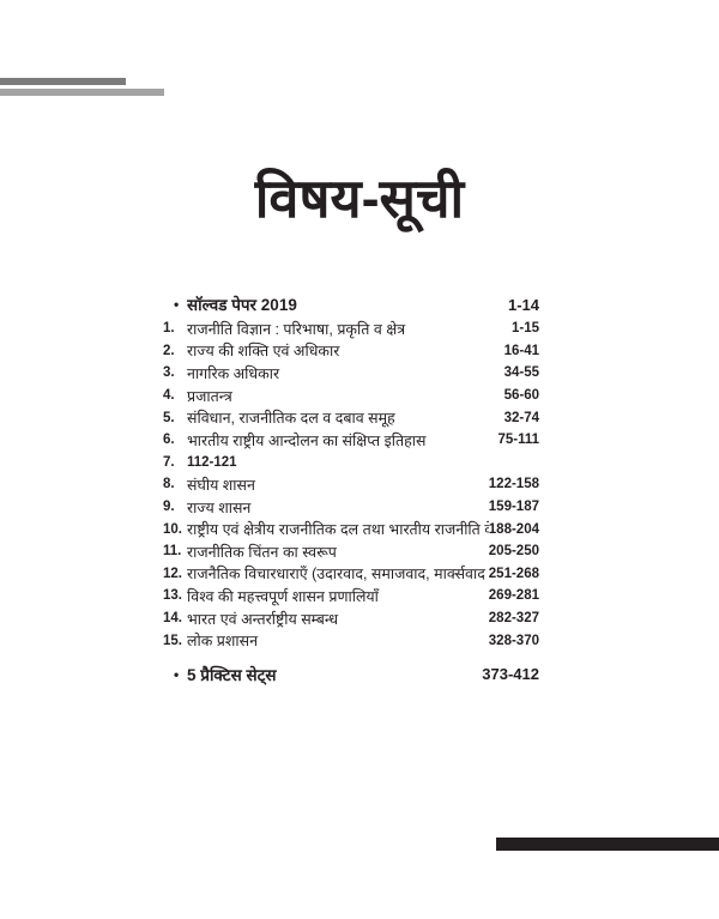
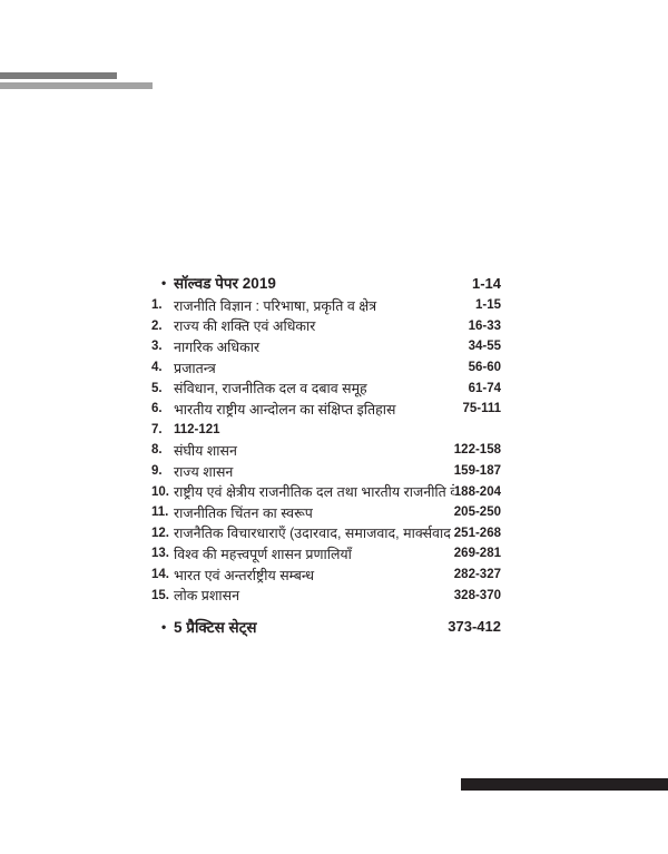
- विषय-सूची
  •
  सॉल्वड पेपर 2019
  1-14
  1.
  राजनीति विज्ञान : परिभाषा, प्रकृति व क्षेत्र
  1-15
  2.
  राज्य की शक्ति एवं अधिकार
- 16-41
+ 16-33
  3.
  नागरिक अधिकार
  34-55
  4.
  प्रजातन्त्र
  56-60
  5.
  संविधान, राजनीतिक दल व दबाव समूह
- 32-74
+ 61-74
  6.
  भारतीय राष्ट्रीय आन्दोलन का संक्षिप्त इतिहास
  75-111
  7.
  112-121
  8.
  संघीय शासन
  122-158
  9.
  राज्य शासन
  159-187
  10.
  राष्ट्रीय एवं क्षेत्रीय राजनीतिक दल तथा भारतीय राजनीति
  188-204
  11.
  राजनीतिक चिंतन का स्वरूप
  205-250
  12.
  राजनैतिक विचारधाराएँ (उदारवाद, समाजवाद, मार्क्सवाद
  251-268
  13.
  विश्व की महत्त्वपूर्ण शासन प्रणालियाँ
  269-281
  14.
  भारत एवं अन्तर्राष्ट्रीय सम्बन्ध
  282-327
  15.
  लोक प्रशासन
  328-370
  •
  5 प्रैक्टिस सेट्स
  373-412
